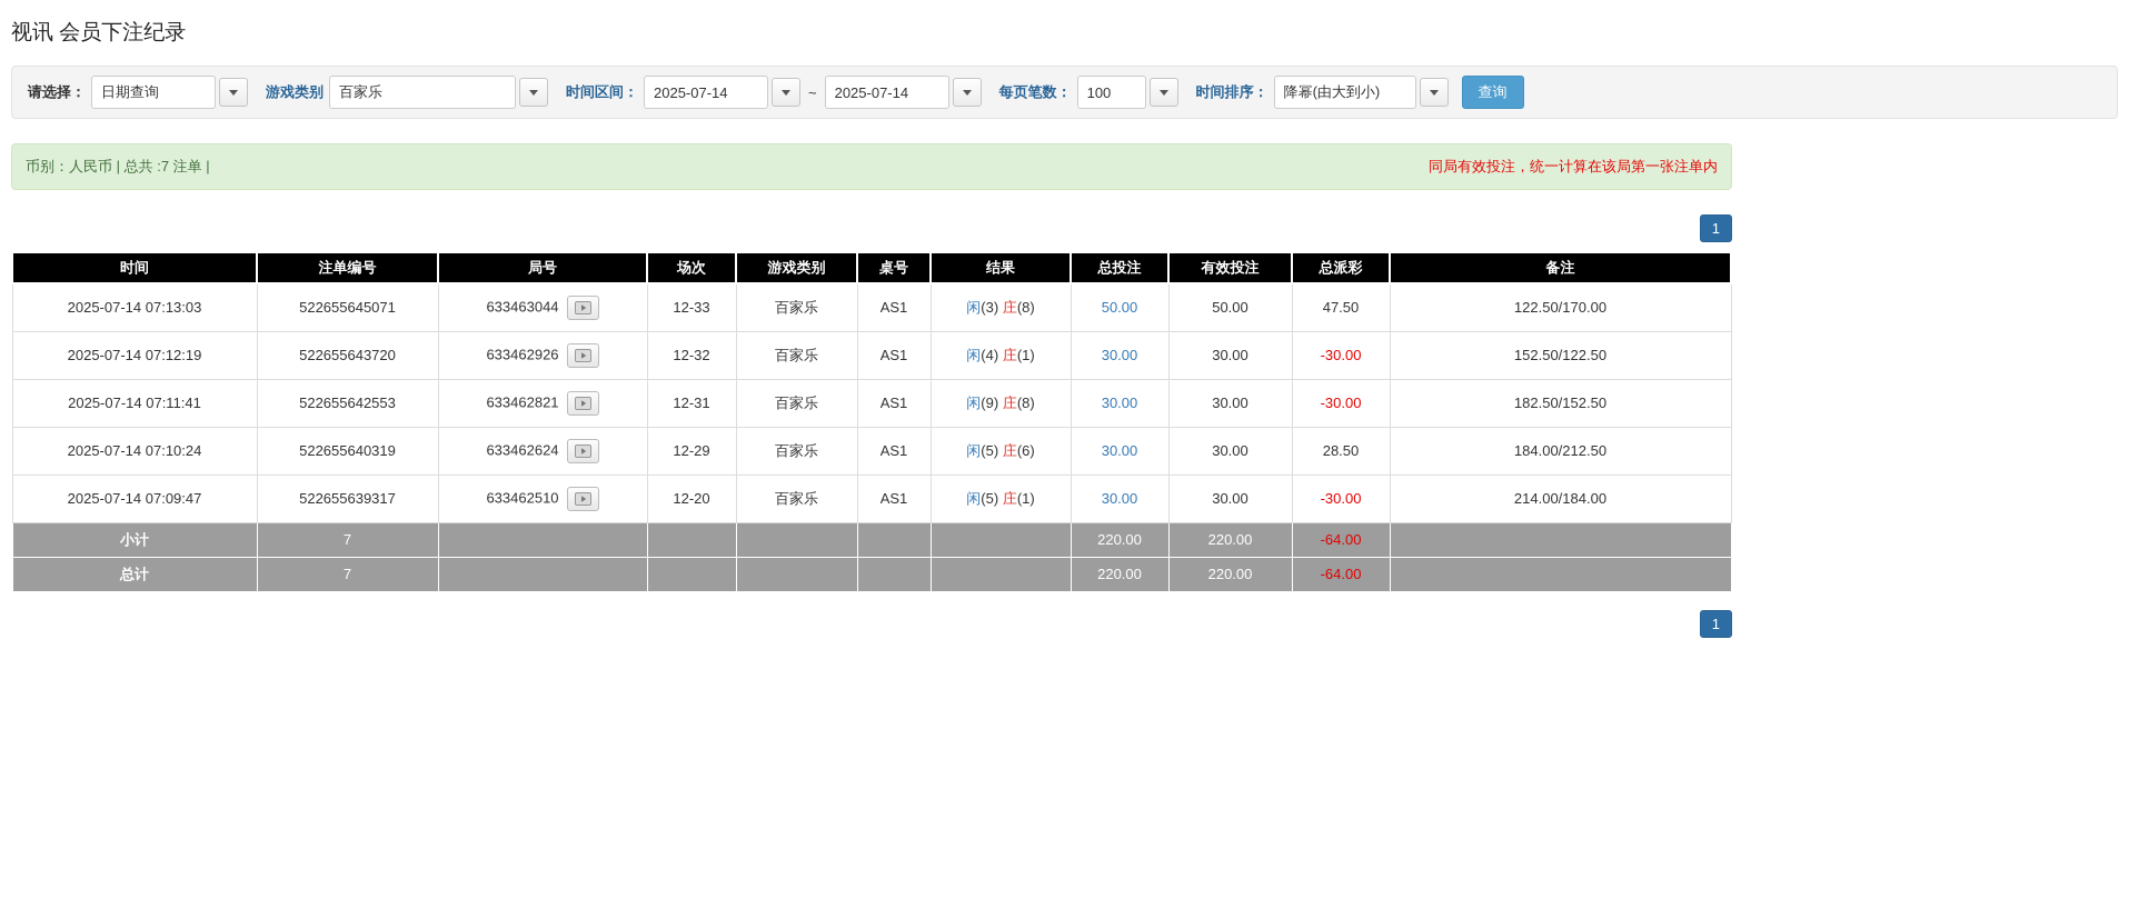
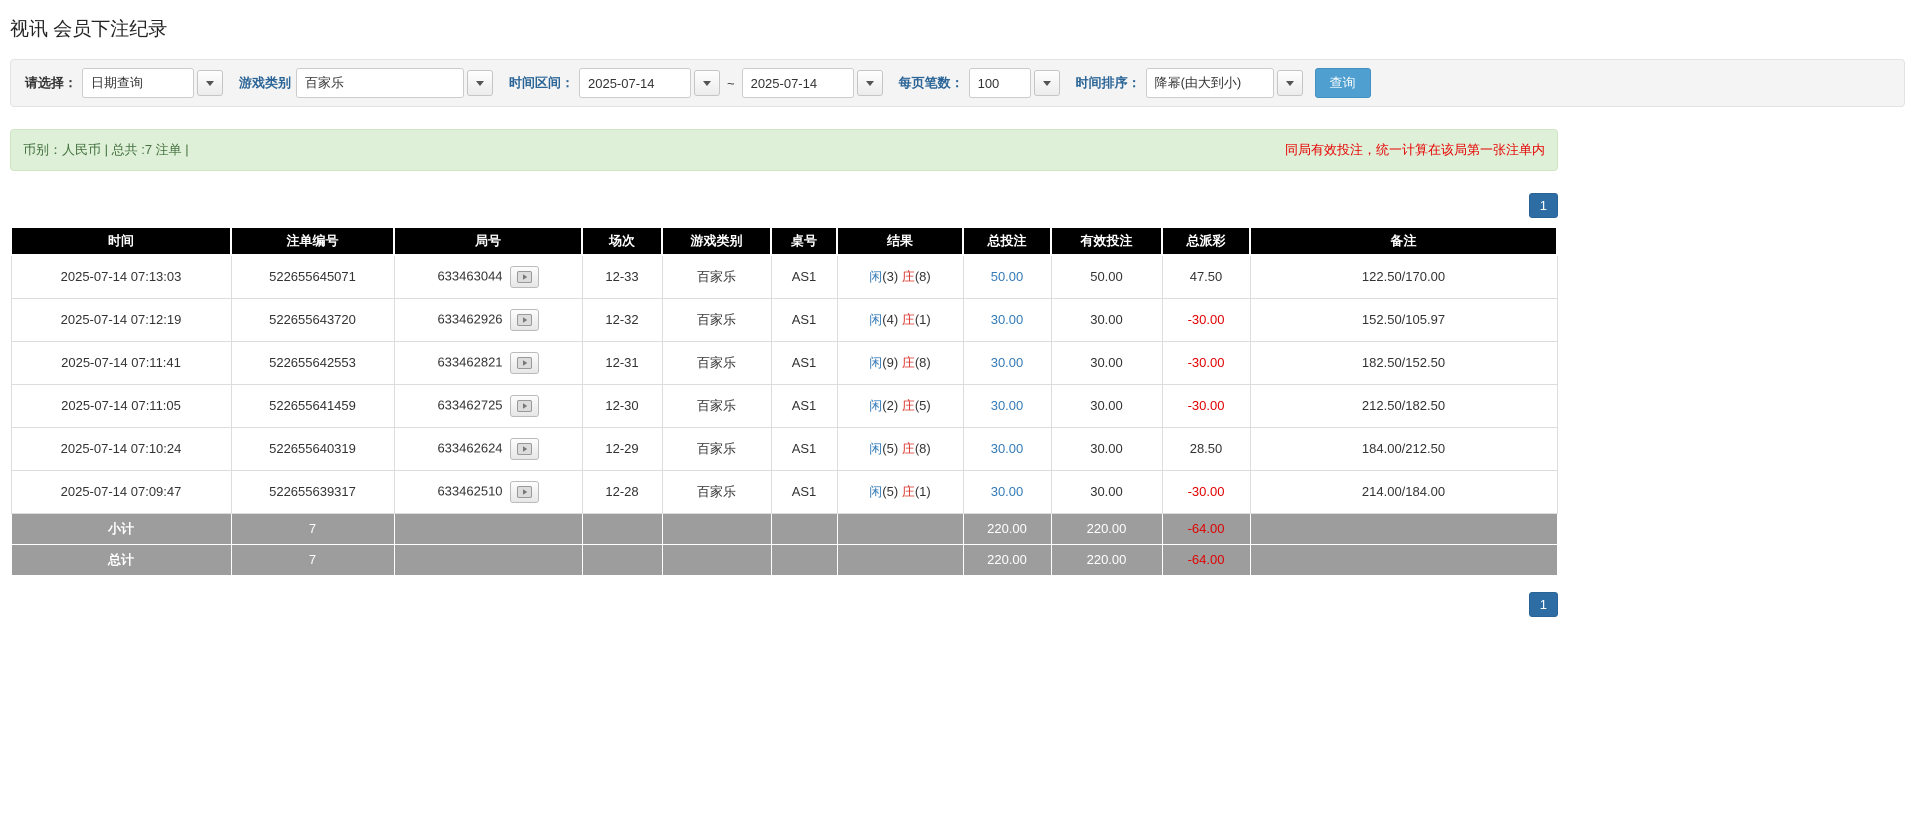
  视讯 会员下注纪录
  请选择：
  日期查询
  游戏类别
  百家乐
  时间区间：
  2025-07-14
  ~
  2025-07-14
  每页笔数：
  100
  时间排序：
  降幂(由大到小)
  查询
  币别：人民币 | 总共 :7 注单 |
  同局有效投注，统一计算在该局第一张注单内
  1
  时间	注单编号	局号	场次	游戏类别	桌号	结果	总投注	有效投注	总派彩	备注
  2025-07-14 07:13:03	522655645071	633463044	12-33	百家乐	AS1	闲(3) 庄(8)	50.00	50.00	47.50	122.50/170.00
- 2025-07-14 07:12:19	522655643720	633462926	12-32	百家乐	AS1	闲(4) 庄(1)	30.00	30.00	-30.00	152.50/122.50
+ 2025-07-14 07:12:19	522655643720	633462926	12-32	百家乐	AS1	闲(4) 庄(1)	30.00	30.00	-30.00	152.50/105.97
  2025-07-14 07:11:41	522655642553	633462821	12-31	百家乐	AS1	闲(9) 庄(8)	30.00	30.00	-30.00	182.50/152.50
+ 2025-07-14 07:11:05	522655641459	633462725	12-30	百家乐	AS1	闲(2) 庄(5)	30.00	30.00	-30.00	212.50/182.50
- 2025-07-14 07:10:24	522655640319	633462624	12-29	百家乐	AS1	闲(5) 庄(6)	30.00	30.00	28.50	184.00/212.50
+ 2025-07-14 07:10:24	522655640319	633462624	12-29	百家乐	AS1	闲(5) 庄(8)	30.00	30.00	28.50	184.00/212.50
- 2025-07-14 07:09:47	522655639317	633462510	12-20	百家乐	AS1	闲(5) 庄(1)	30.00	30.00	-30.00	214.00/184.00
+ 2025-07-14 07:09:47	522655639317	633462510	12-28	百家乐	AS1	闲(5) 庄(1)	30.00	30.00	-30.00	214.00/184.00
  小计	7						220.00	220.00	-64.00
  总计	7						220.00	220.00	-64.00
  1
